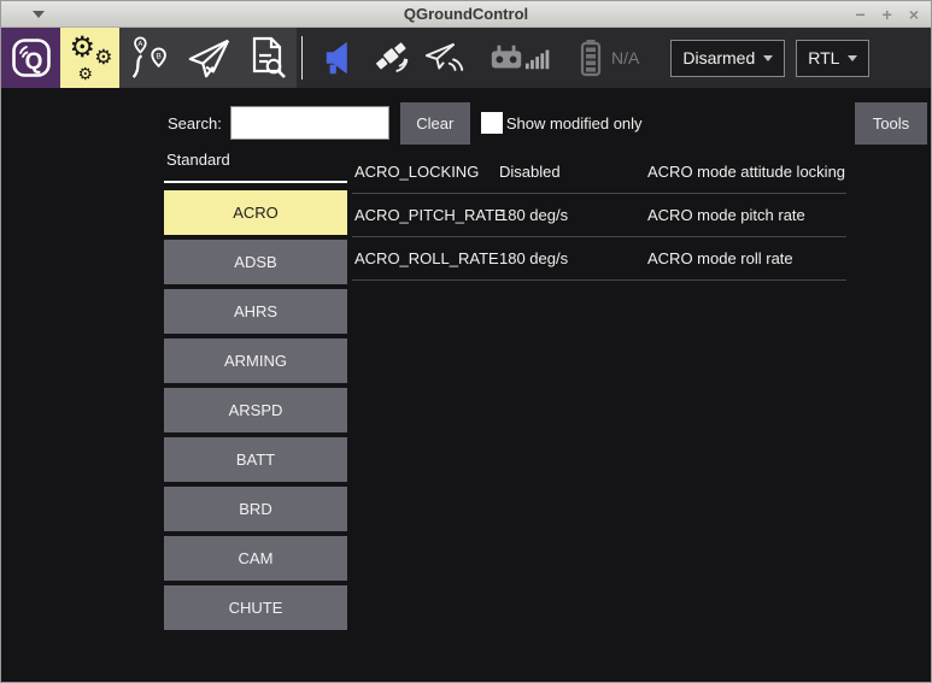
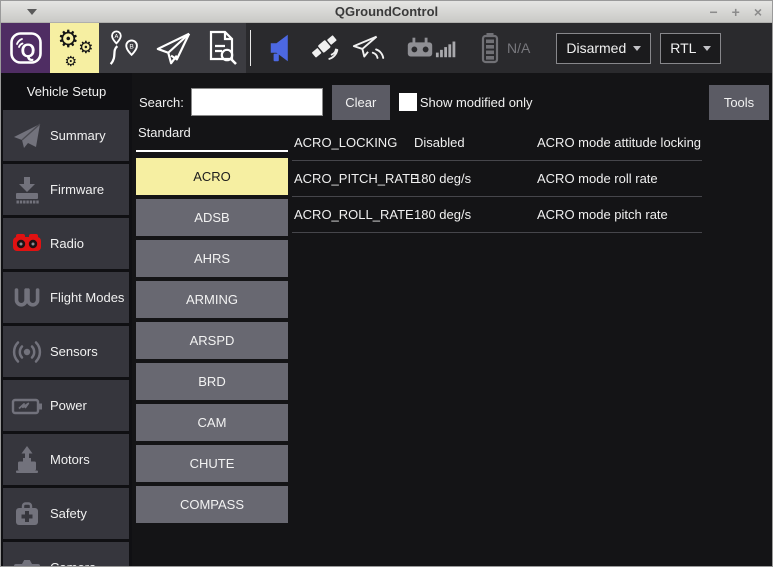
  QGroundControl
  −
  +
  ×
  Q
  ⚙
  ⚙
  ⚙
  N/A
  Disarmed
  RTL
+ Vehicle Setup
+ Summary
+ Firmware
+ Radio
+ Flight Modes
+ Sensors
+ Power
+ Motors
+ Safety
  Search:
  Clear
  Show modified only
  Tools
  Standard
  ACRO
  ADSB
  AHRS
  ARMING
  ARSPD
- BATT
  BRD
  CAM
  CHUTE
+ COMPASS
  ACRO_LOCKING
  Disabled
  ACRO mode attitude locking
  ACRO_PITCH_RATE
  180 deg/s
- ACRO mode pitch rate
+ ACRO mode roll rate
  ACRO_ROLL_RATE
  180 deg/s
- ACRO mode roll rate
+ ACRO mode pitch rate
